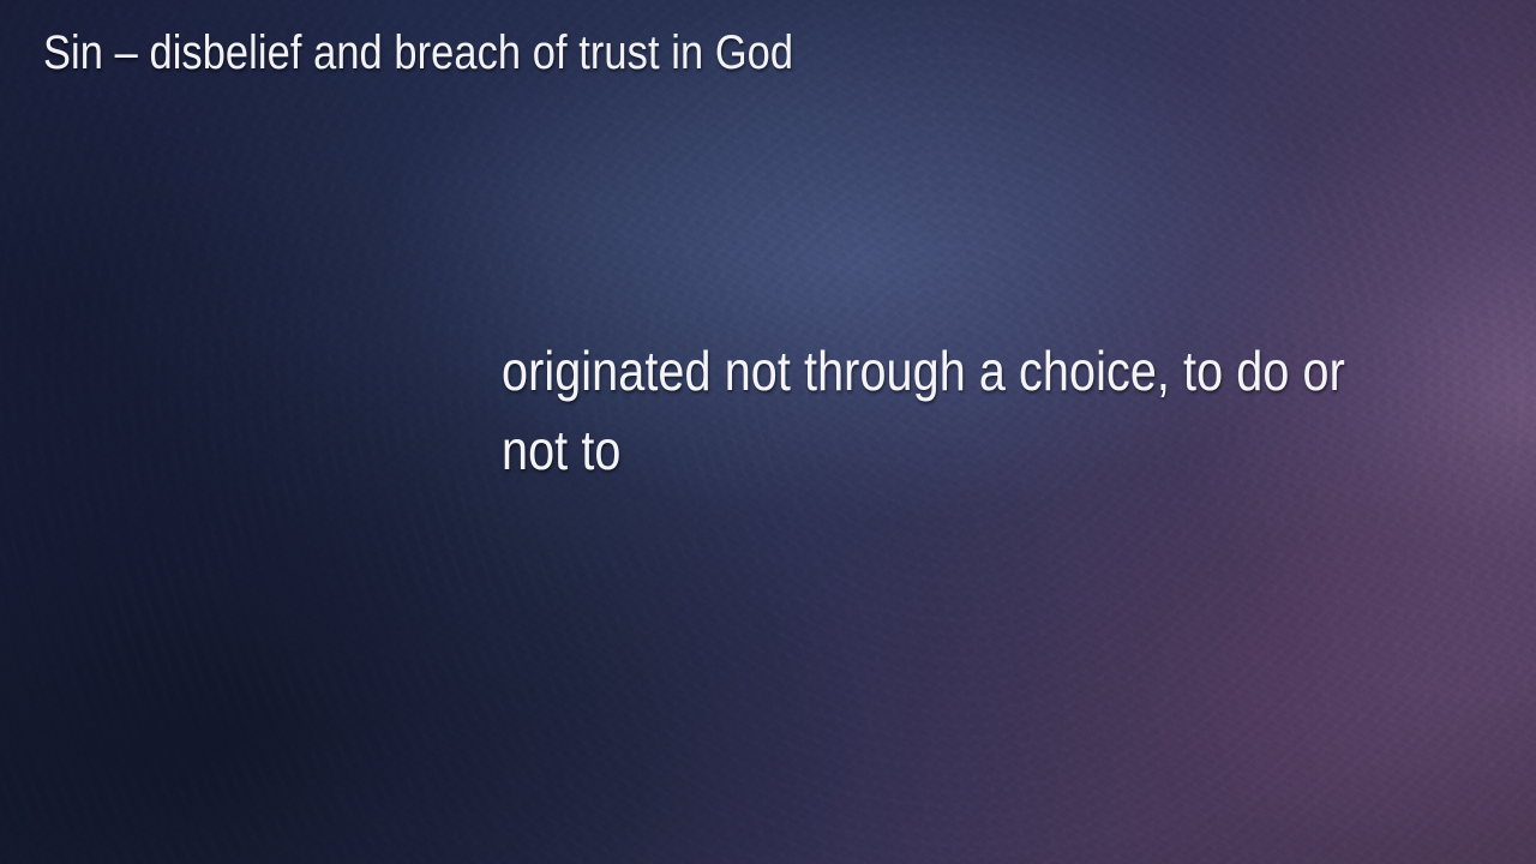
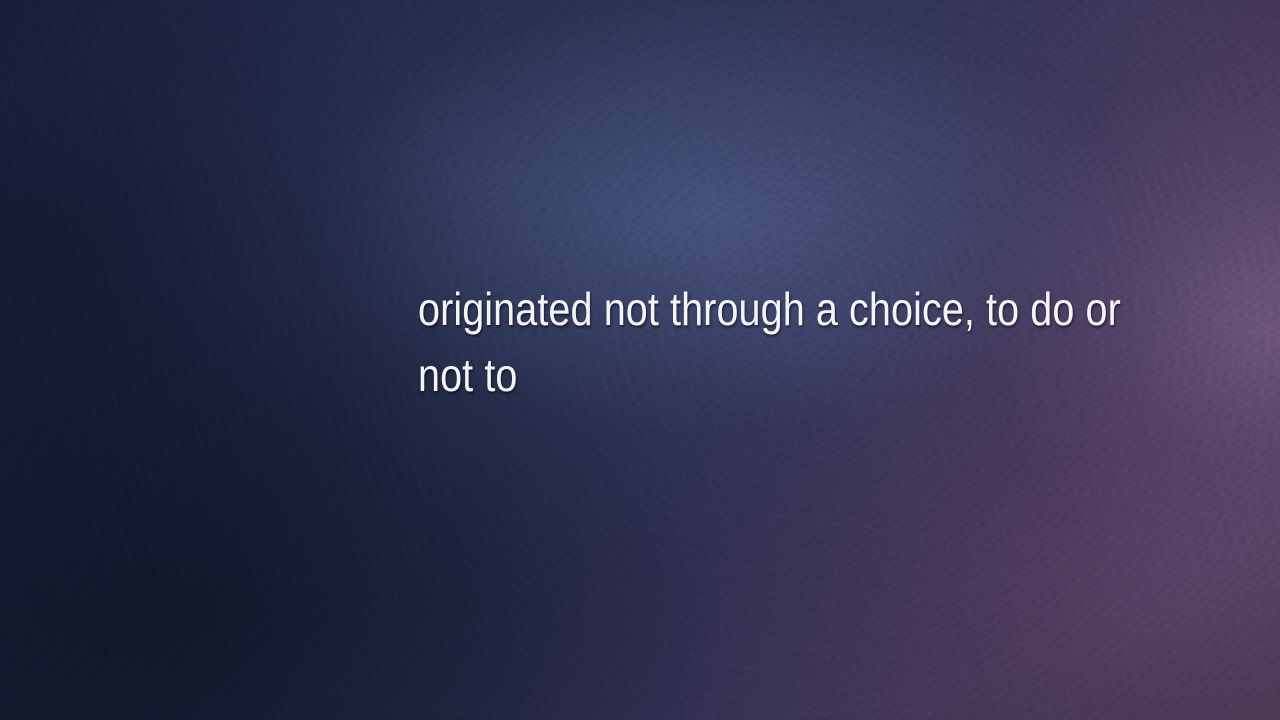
- Sin – disbelief and breach of trust in God
  originated not through a choice, to do or not to
